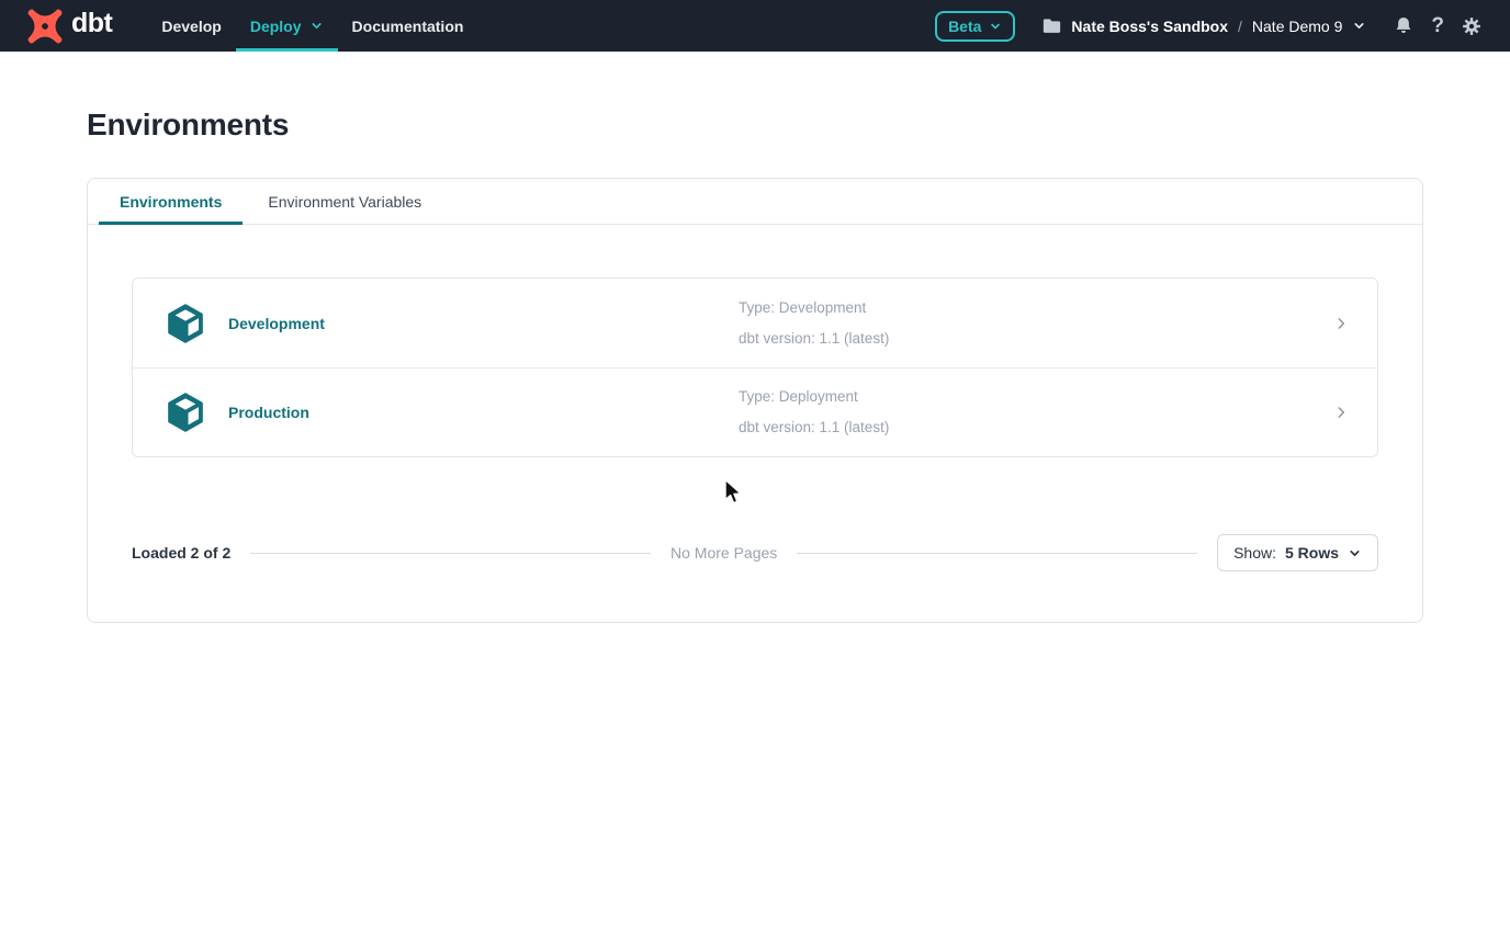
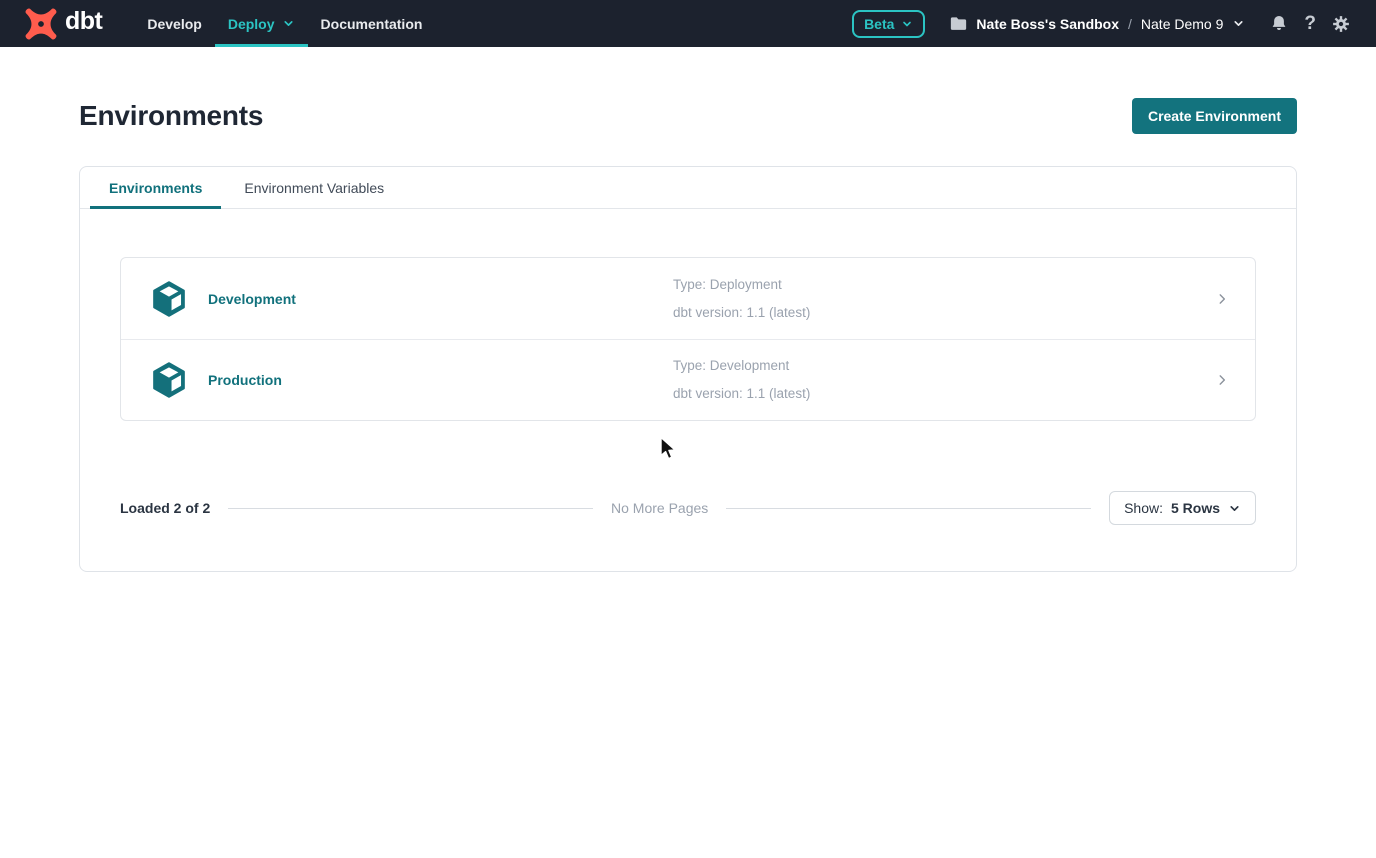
  dbt
  Develop
  Deploy
  Documentation
  Beta
  Nate Boss's Sandbox
  /
  Nate Demo 9
  ?
  Environments
+ Create Environment
  Environments
  Environment Variables
  Development
- Type: Development
+ Type: Deployment
  dbt version: 1.1 (latest)
  Production
- Type: Deployment
+ Type: Development
  dbt version: 1.1 (latest)
  Loaded 2 of 2
  No More Pages
  Show:
  5 Rows
